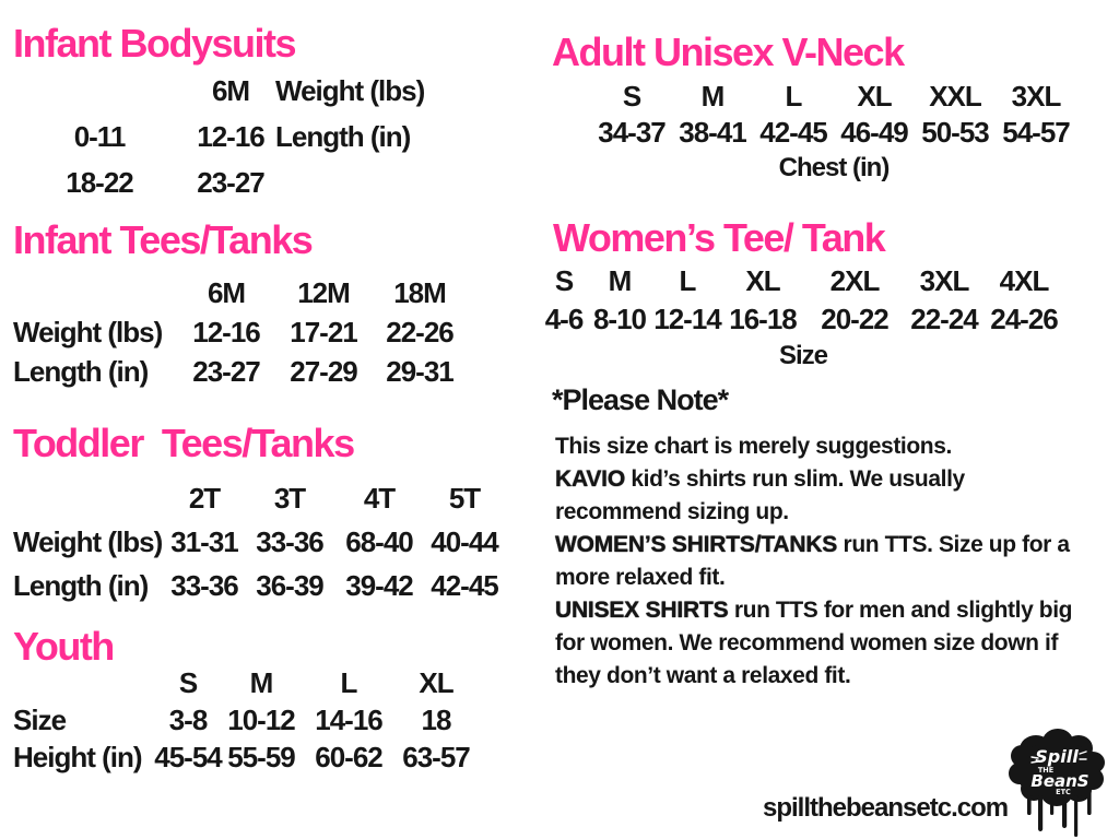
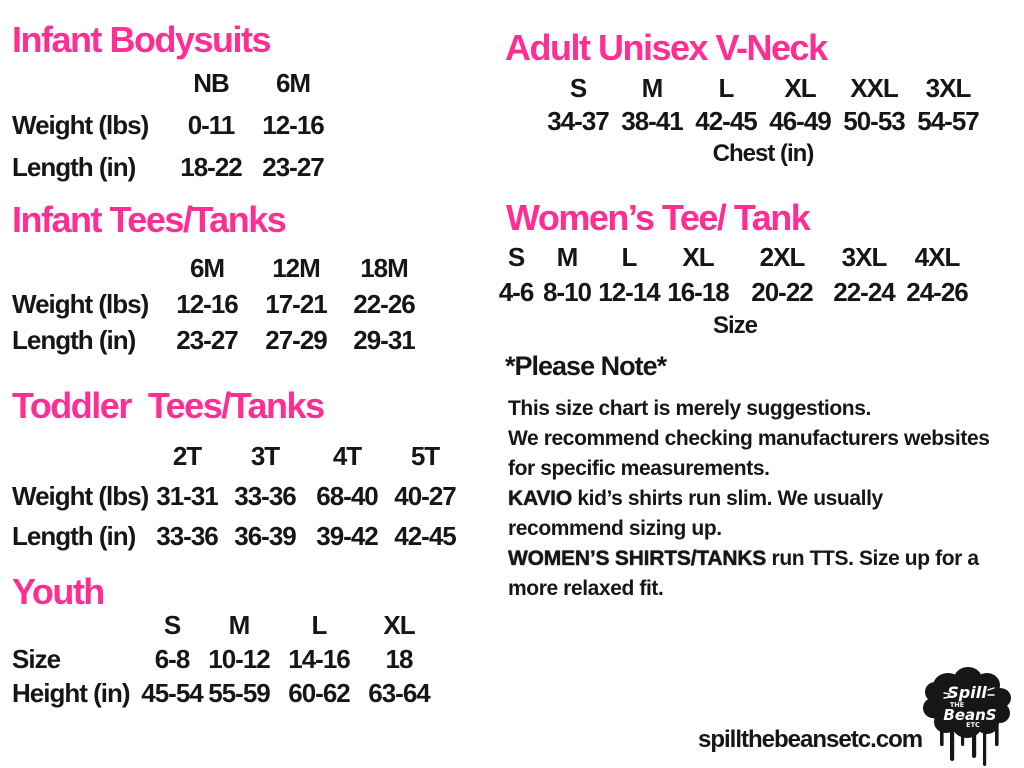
  Infant Bodysuits
+ NB
  6M
  Weight (lbs)
  0-11
  12-16
  Length (in)
  18-22
  23-27
  Infant Tees/Tanks
  6M
  12M
  18M
  Weight (lbs)
  12-16
  17-21
  22-26
  Length (in)
  23-27
  27-29
  29-31
  Toddler Tees/Tanks
  2T
  3T
  4T
  5T
  Weight (lbs)
  31-31
  33-36
  68-40
- 40-44
+ 40-27
  Length (in)
  33-36
  36-39
  39-42
  42-45
  Youth
  S
  M
  L
  XL
  Size
- 3-8
+ 6-8
  10-12
  14-16
  18
  Height (in)
  45-54
  55-59
  60-62
- 63-57
+ 63-64
  Adult Unisex V-Neck
  S
  M
  L
  XL
  XXL
  3XL
  34-37
  38-41
  42-45
  46-49
  50-53
  54-57
  Chest (in)
  Women’s Tee/ Tank
  S
  M
  L
  XL
  2XL
  3XL
  4XL
  4-6
  8-10
  12-14
  16-18
  20-22
  22-24
  24-26
  Size
  *Please Note*
  This size chart is merely suggestions.
+ We recommend checking manufacturers websites for specific measurements.
  KAVIO kid’s shirts run slim. We usually recommend sizing up.
  WOMEN’S SHIRTS/TANKS run TTS. Size up for a more relaxed fit.
- UNISEX SHIRTS run TTS for men and slightly big for women. We recommend women size down if they don’t want a relaxed fit.
  spillthebeansetc.com
  Spill
  THE
  BeanS
  ETC
